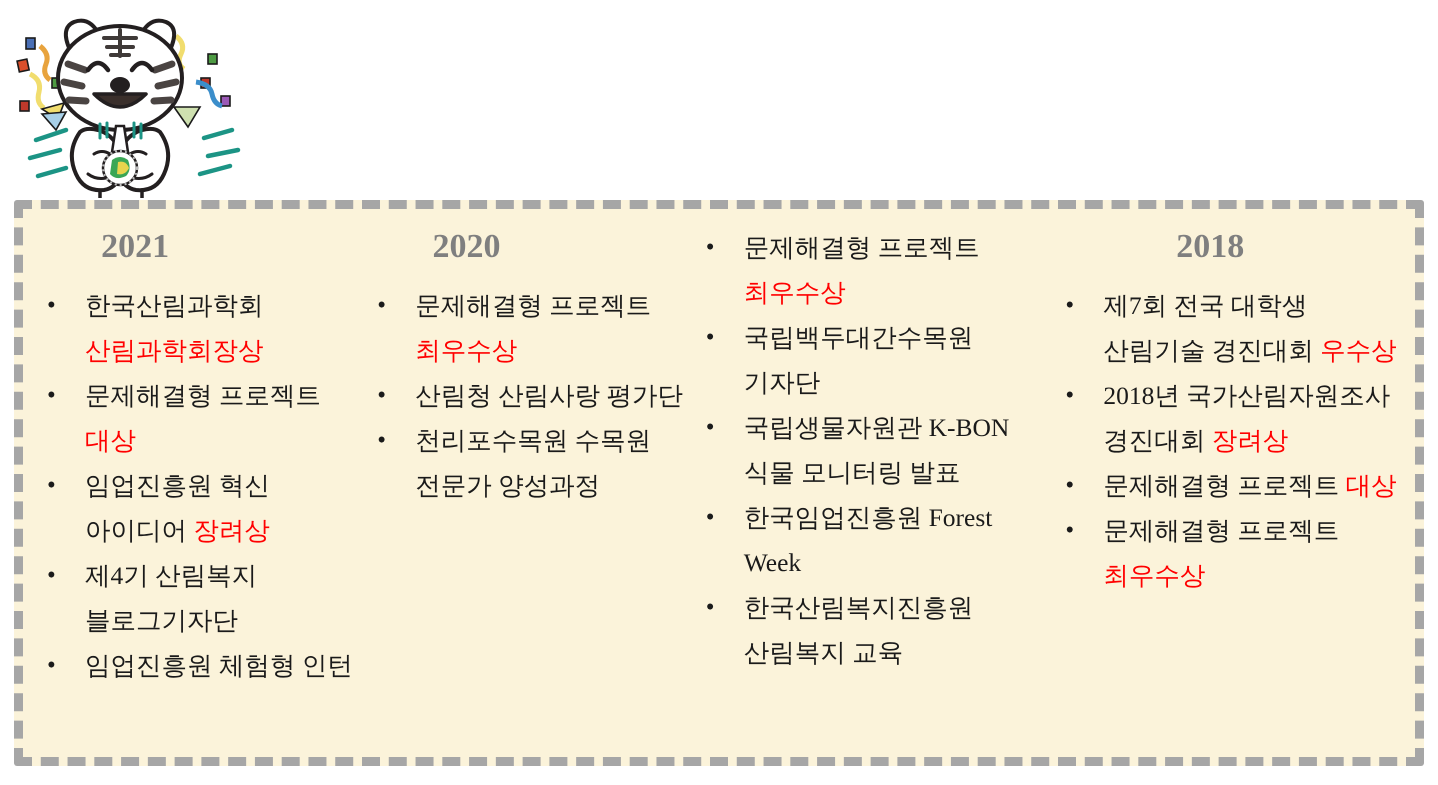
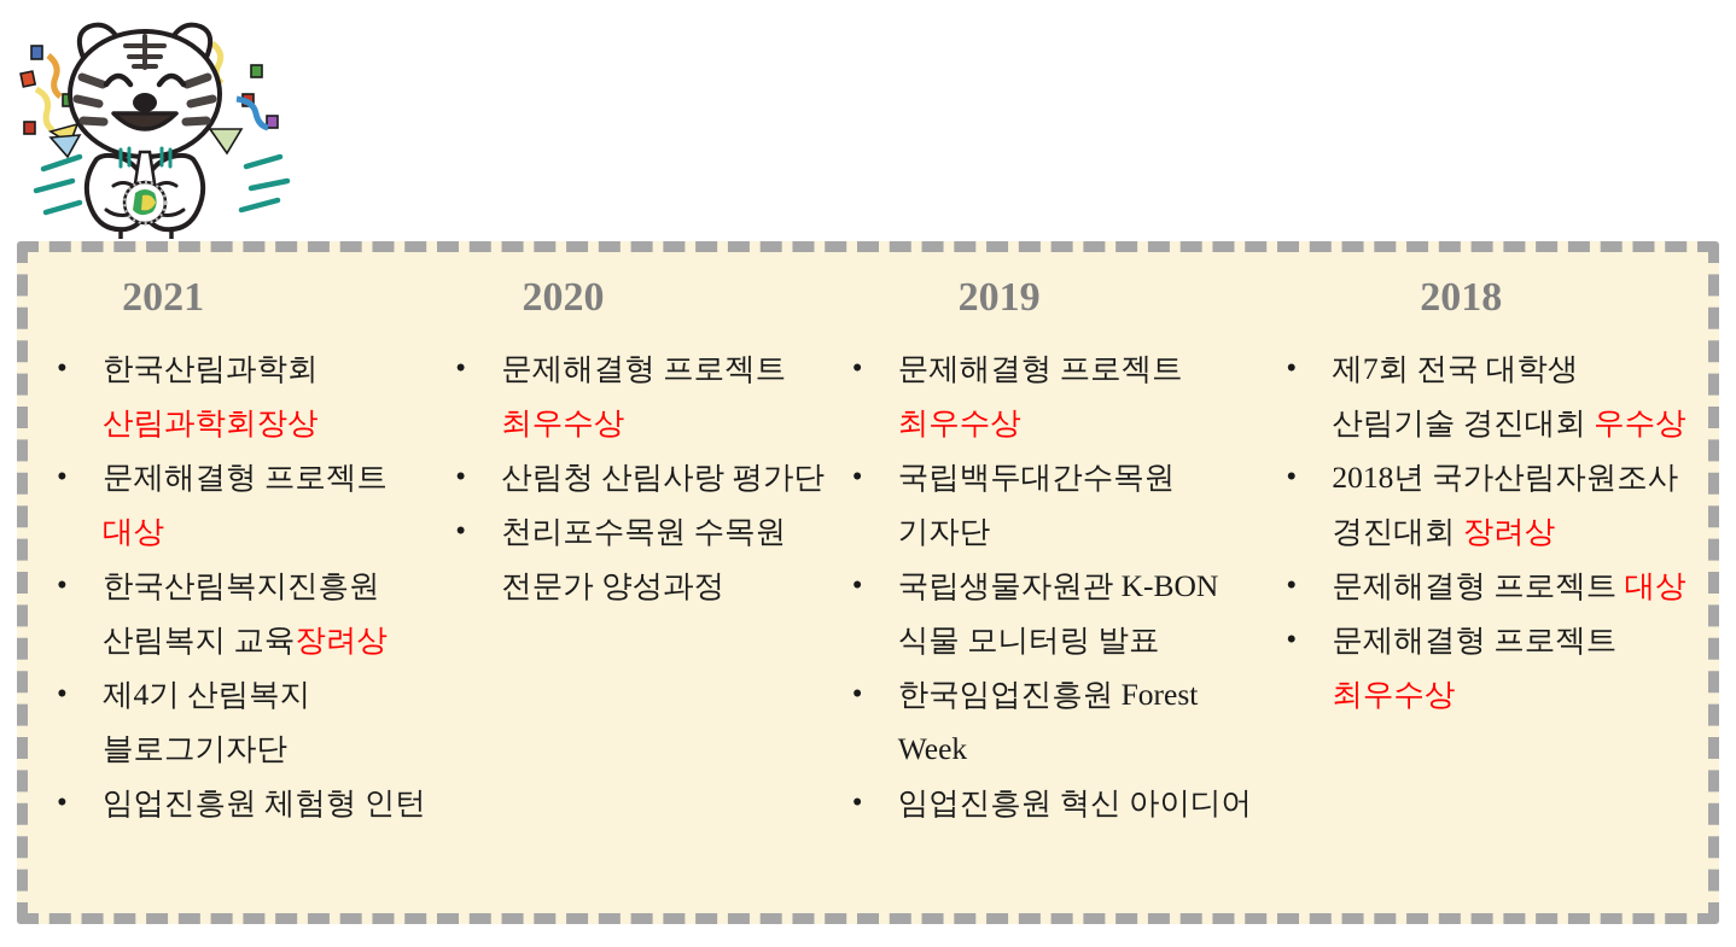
  2021
  •
  한국산림과학회 산림과학회장상
  •
  문제해결형 프로젝트 대상
  •
- 임업진흥원 혁신 아이디어 장려상
+ 한국산림복지진흥원 산림복지 교육장려상
  •
  제4기 산림복지 블로그기자단
  •
  임업진흥원 체험형 인턴
  2020
  •
  문제해결형 프로젝트 최우수상
  •
  산림청 산림사랑 평가단
  •
  천리포수목원 수목원 전문가 양성과정
+ 2019
  •
  문제해결형 프로젝트 최우수상
  •
  국립백두대간수목원 기자단
  •
  국립생물자원관 K-BON 식물 모니터링 발표
  •
  한국임업진흥원 Forest Week
  •
- 한국산림복지진흥원 산림복지 교육
+ 임업진흥원 혁신 아이디어
  2018
  •
  제7회 전국 대학생 산림기술 경진대회 우수상
  •
  2018년 국가산림자원조사 경진대회 장려상
  •
  문제해결형 프로젝트 대상
  •
  문제해결형 프로젝트 최우수상
